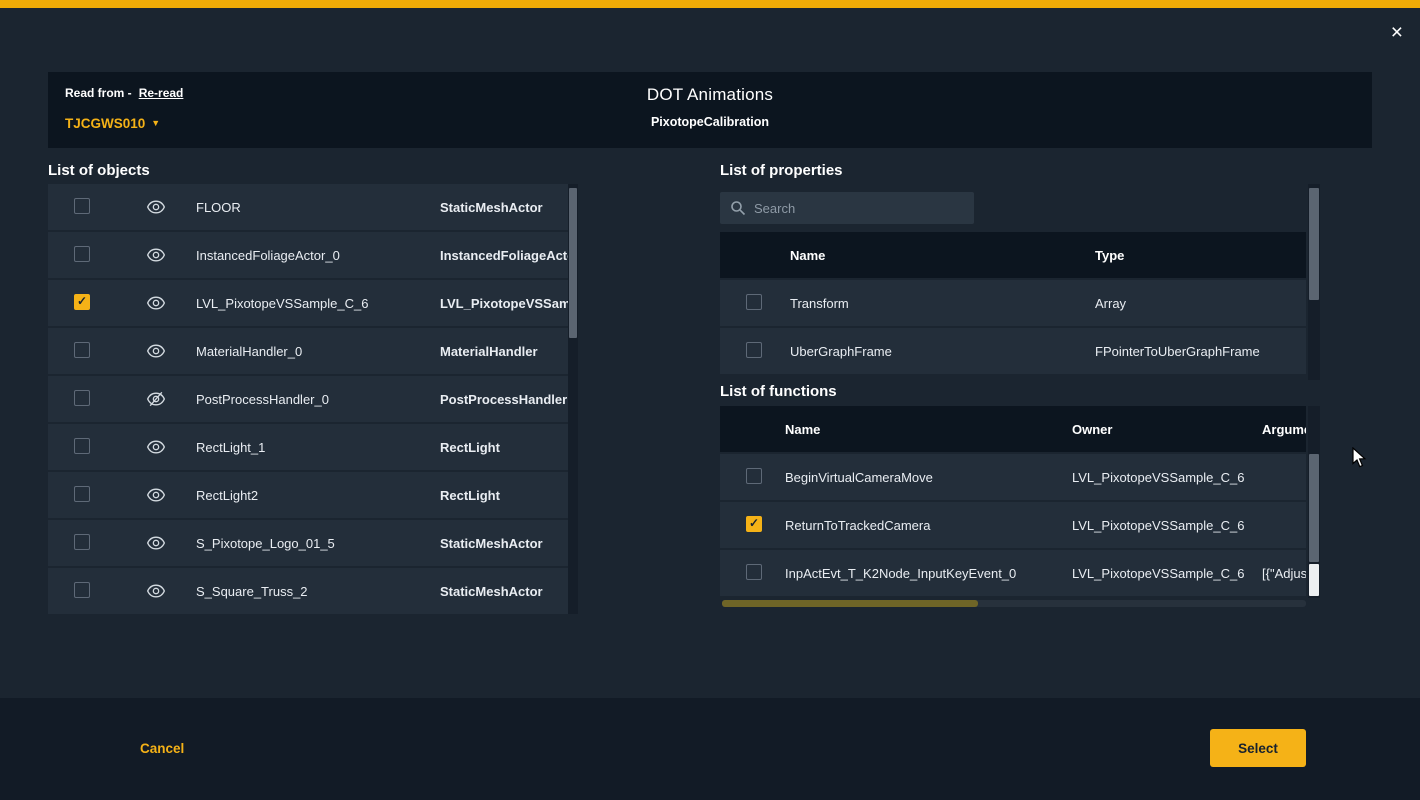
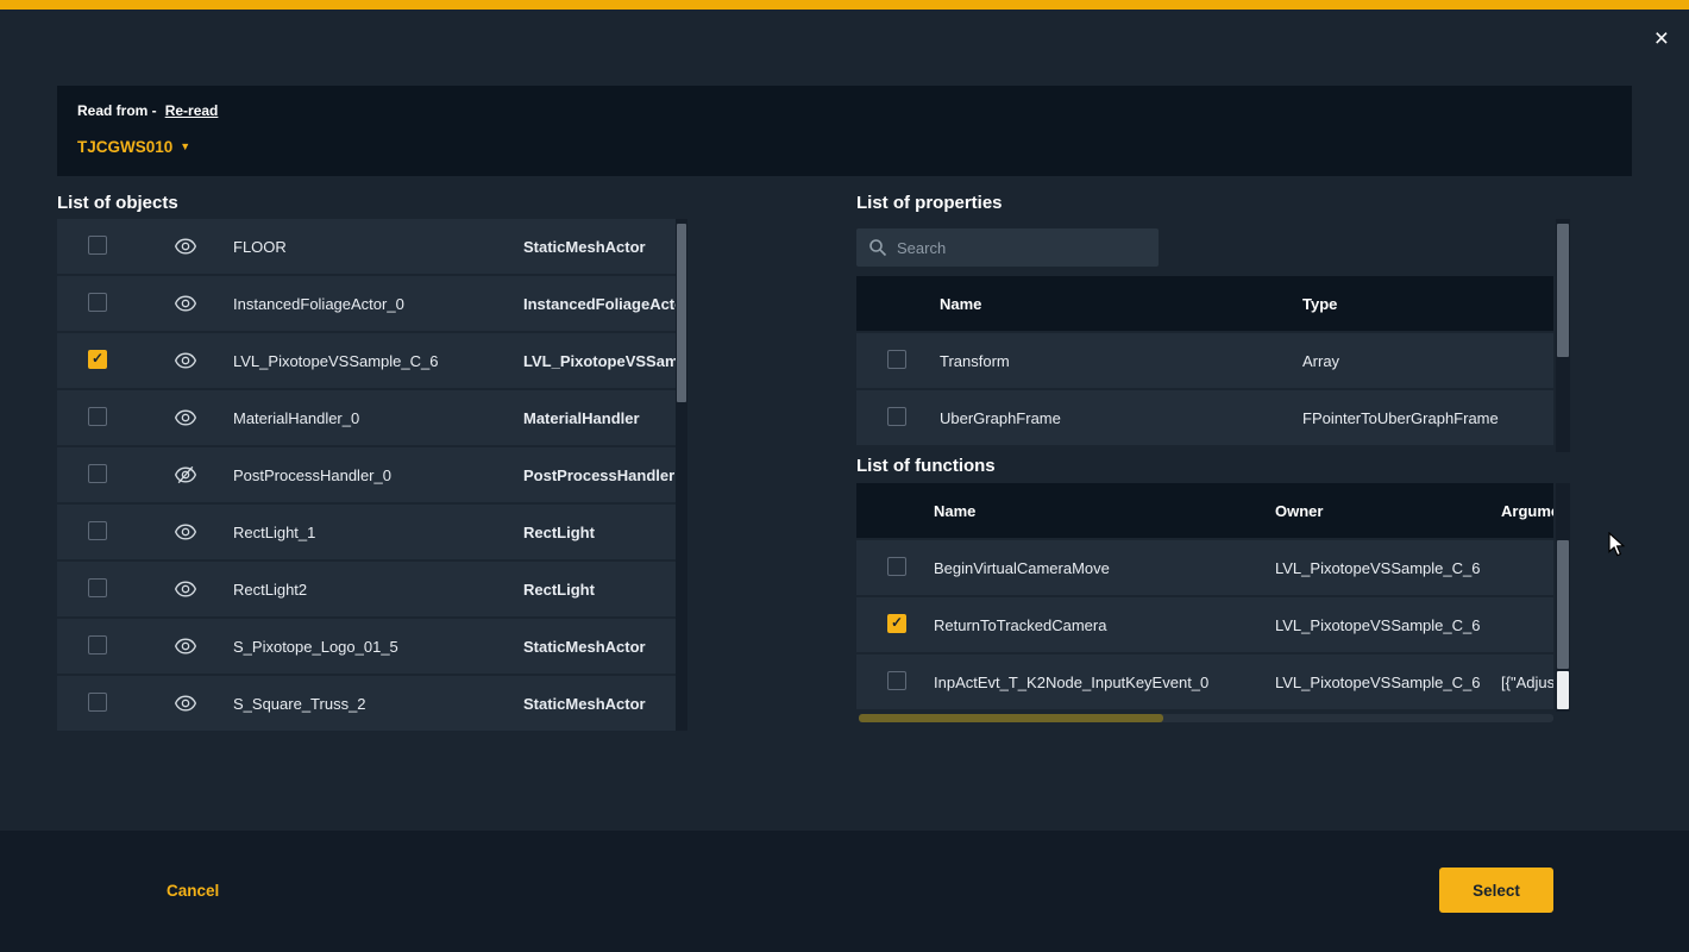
  ×
  Read from - Re-read
  TJCGWS010 ▼
- DOT Animations
- PixotopeCalibration
  List of objects
  FLOOR
  StaticMeshActor
  InstancedFoliageActor_0
  InstancedFoliageAct
  LVL_PixotopeVSSample_C_6
  LVL_PixotopeVSSam
  MaterialHandler_0
  MaterialHandler
  PostProcessHandler_0
  PostProcessHandler
  RectLight_1
  RectLight
  RectLight2
  RectLight
  S_Pixotope_Logo_01_5
  StaticMeshActor
  S_Square_Truss_2
  StaticMeshActor
  List of properties
  Search
  Name
  Type
  Transform
  Array
  UberGraphFrame
  FPointerToUberGraphFrame
  List of functions
  Name
  Owner
  BeginVirtualCameraMove
  LVL_PixotopeVSSample_C_6
  ReturnToTrackedCamera
  LVL_PixotopeVSSample_C_6
  InpActEvt_T_K2Node_InputKeyEvent_0
  LVL_PixotopeVSSample_C_6
  [{"Adjus
  Cancel
  Select
